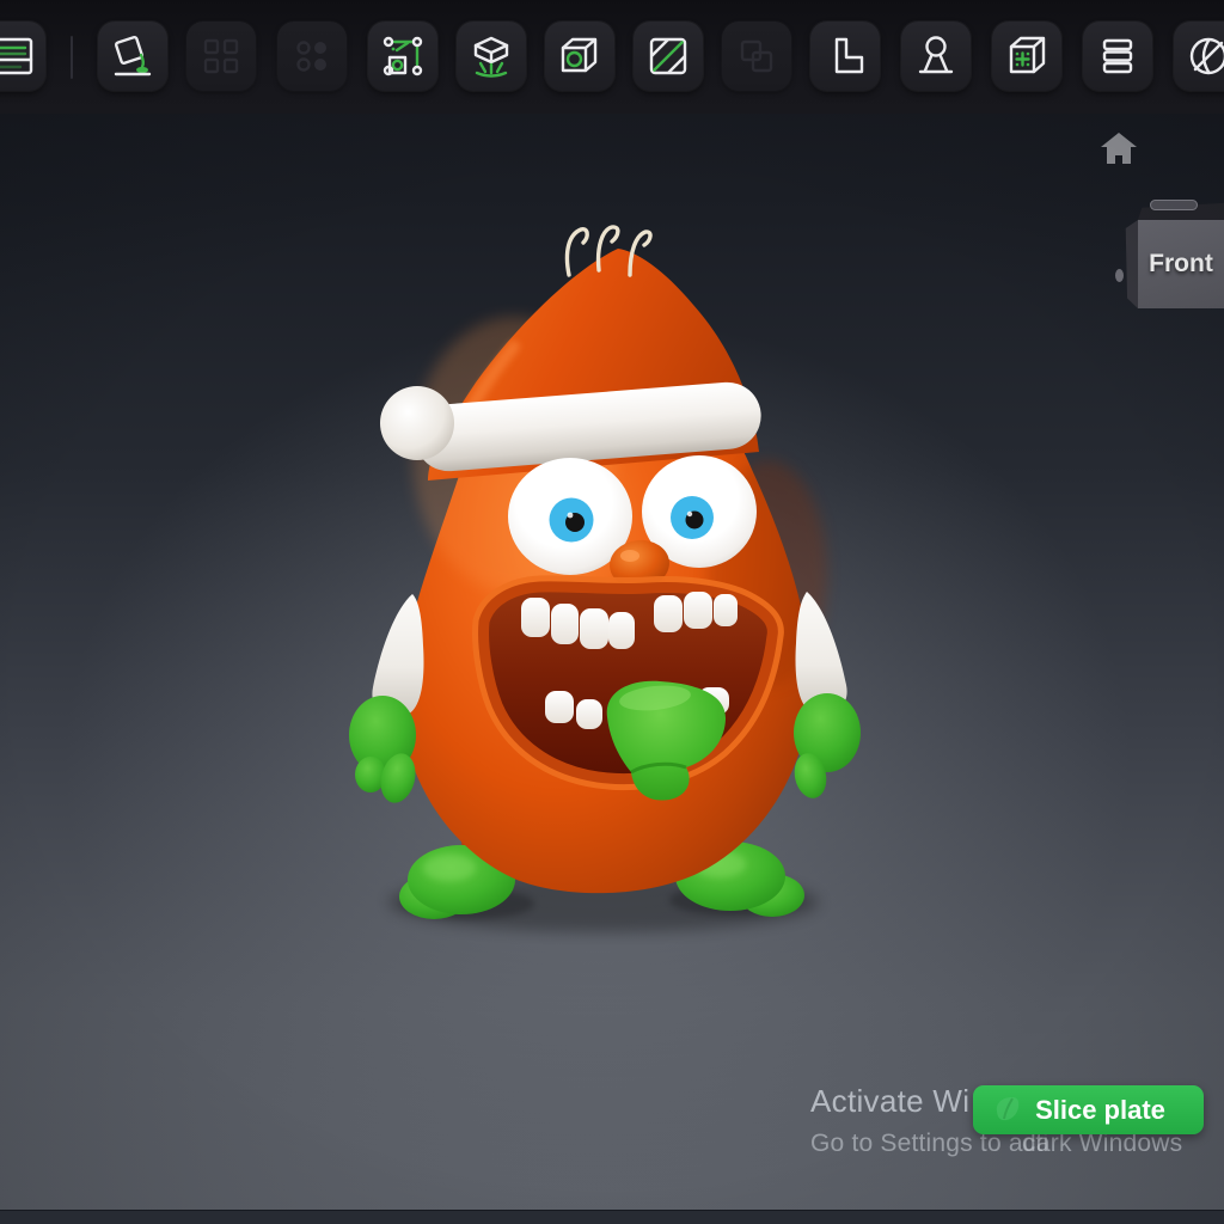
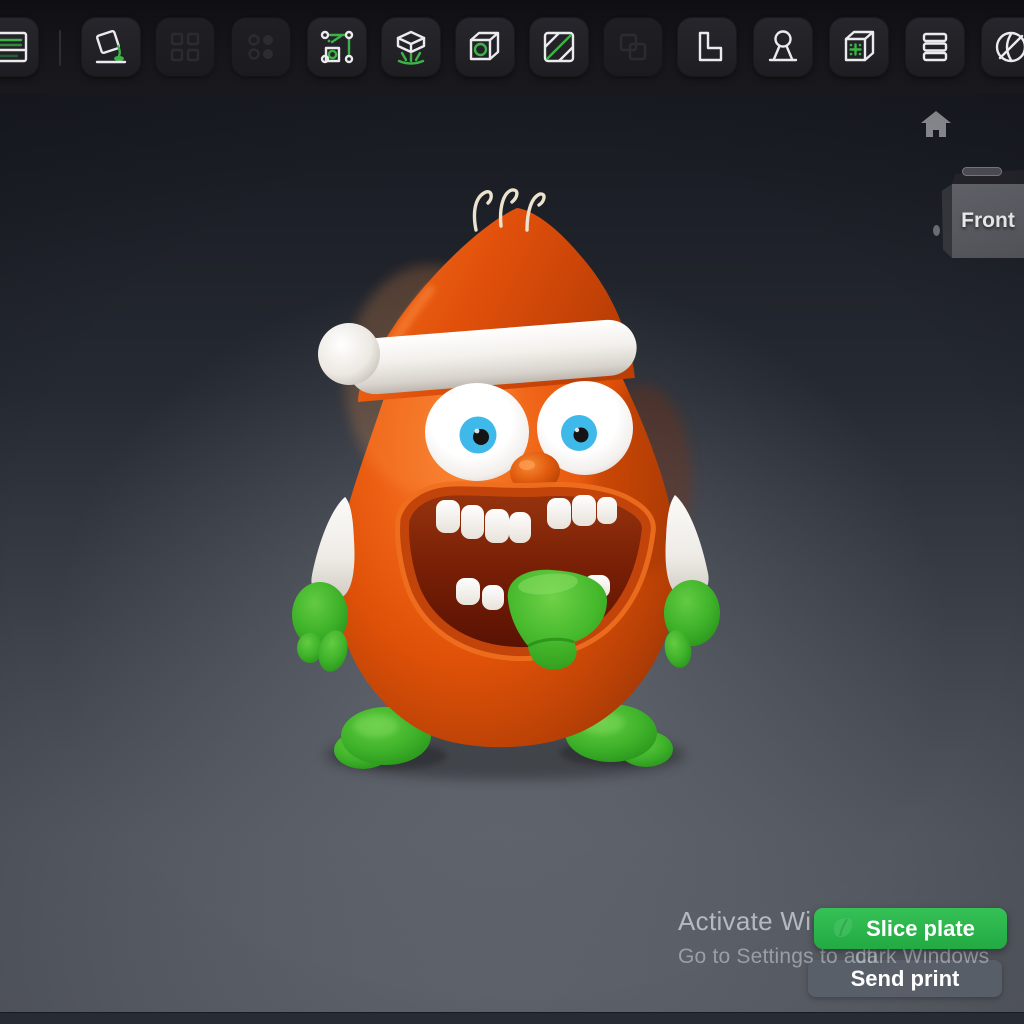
  Activate Wi
  Go to Settings to acti
  dark Windows
+ Send print
  Slice plate
